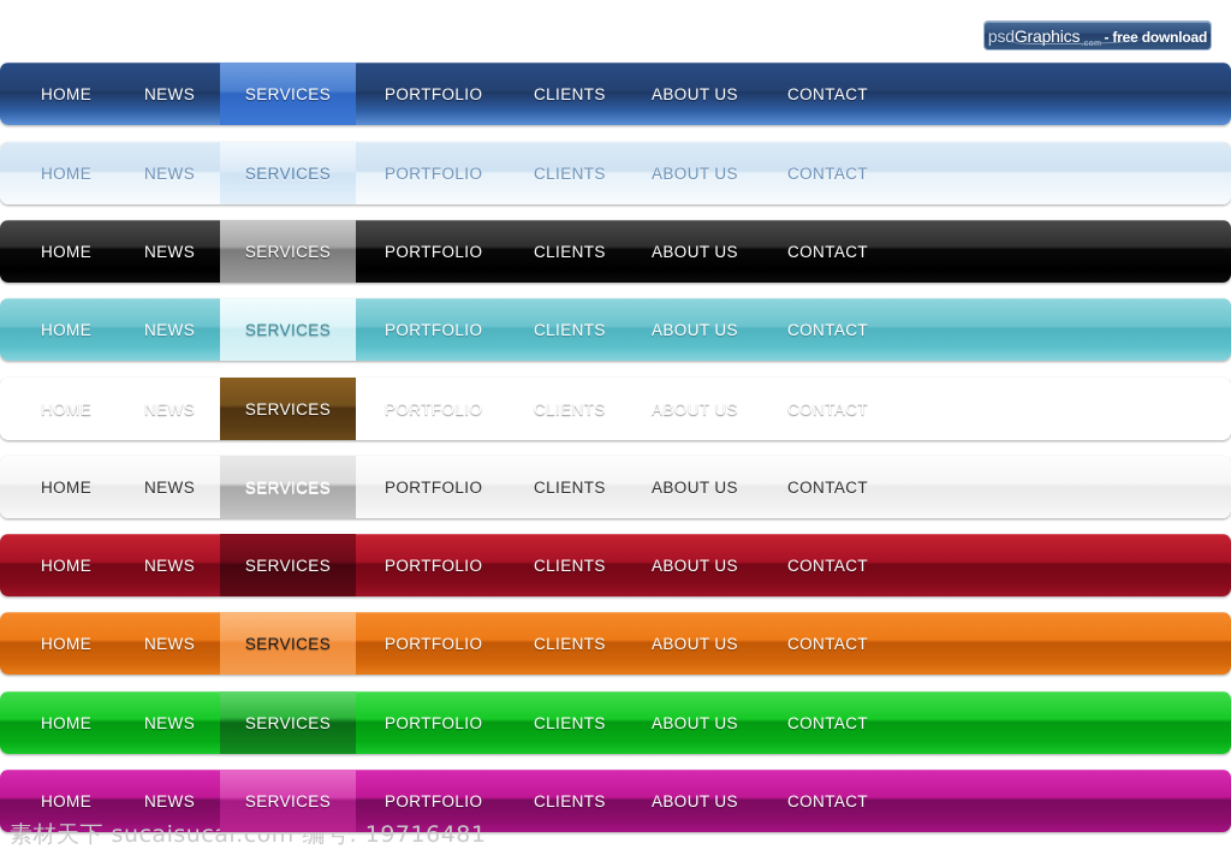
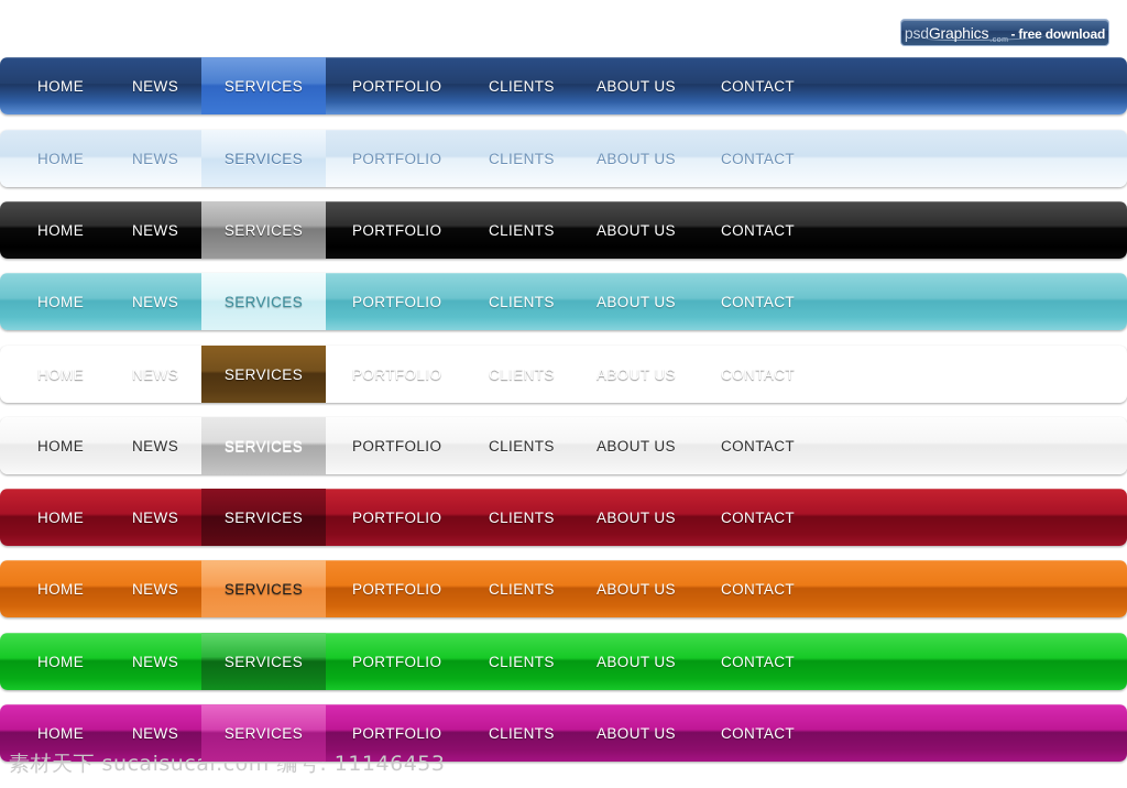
  psdGraphics - free download
  HOME
  NEWS
  SERVICES
  PORTFOLIO
  CLIENTS
  ABOUT US
  CONTACT
  HOME
  NEWS
  SERVICES
  PORTFOLIO
  CLIENTS
  ABOUT US
  CONTACT
  HOME
  NEWS
  SERVICES
  PORTFOLIO
  CLIENTS
  ABOUT US
  CONTACT
  HOME
  NEWS
  SERVICES
  PORTFOLIO
  CLIENTS
  ABOUT US
  CONTACT
  HOME
  NEWS
  SERVICES
  PORTFOLIO
  CLIENTS
  ABOUT US
  CONTACT
  HOME
  NEWS
  SERVICES
  PORTFOLIO
  CLIENTS
  ABOUT US
  CONTACT
  HOME
  NEWS
  SERVICES
  PORTFOLIO
  CLIENTS
  ABOUT US
  CONTACT
  HOME
  NEWS
  SERVICES
  PORTFOLIO
  CLIENTS
  ABOUT US
  CONTACT
  HOME
  NEWS
  SERVICES
  PORTFOLIO
  CLIENTS
  ABOUT US
  CONTACT
  HOME
  NEWS
  SERVICES
  PORTFOLIO
  CLIENTS
  ABOUT US
  CONTACT
- 素材天下 sucaisucai.com 编号: 19716481
+ 素材天下 sucaisucai.com 编号: 11146453
